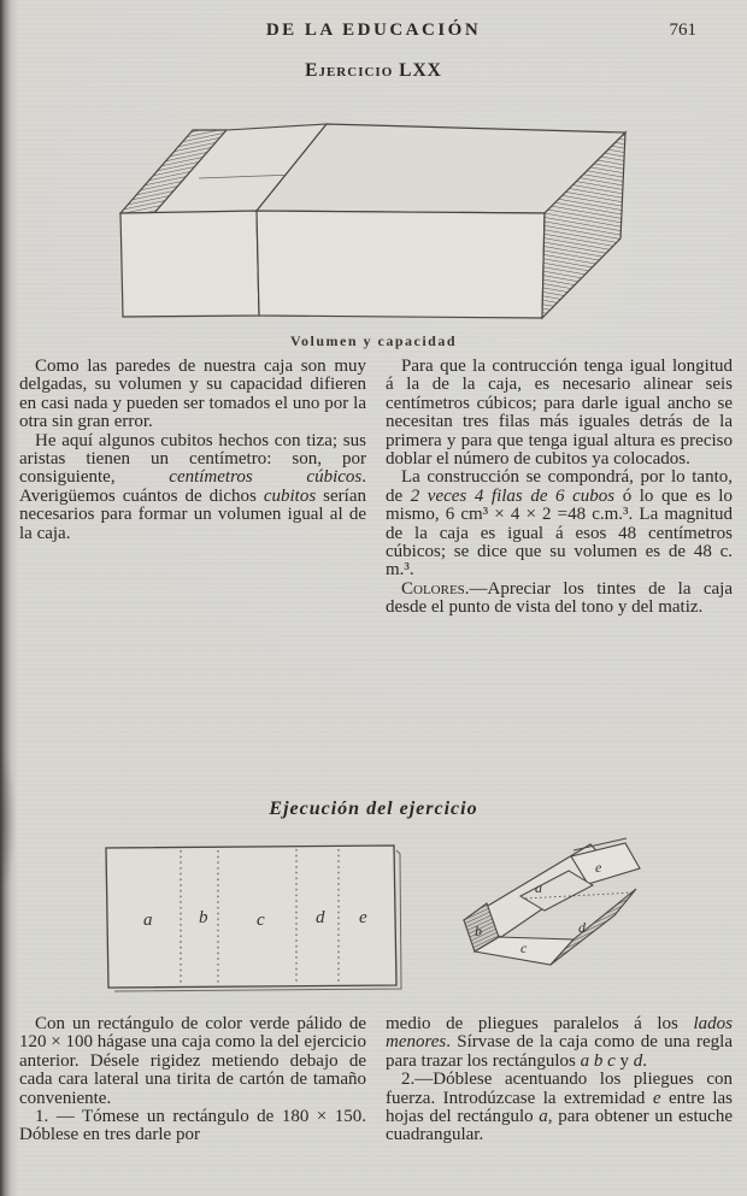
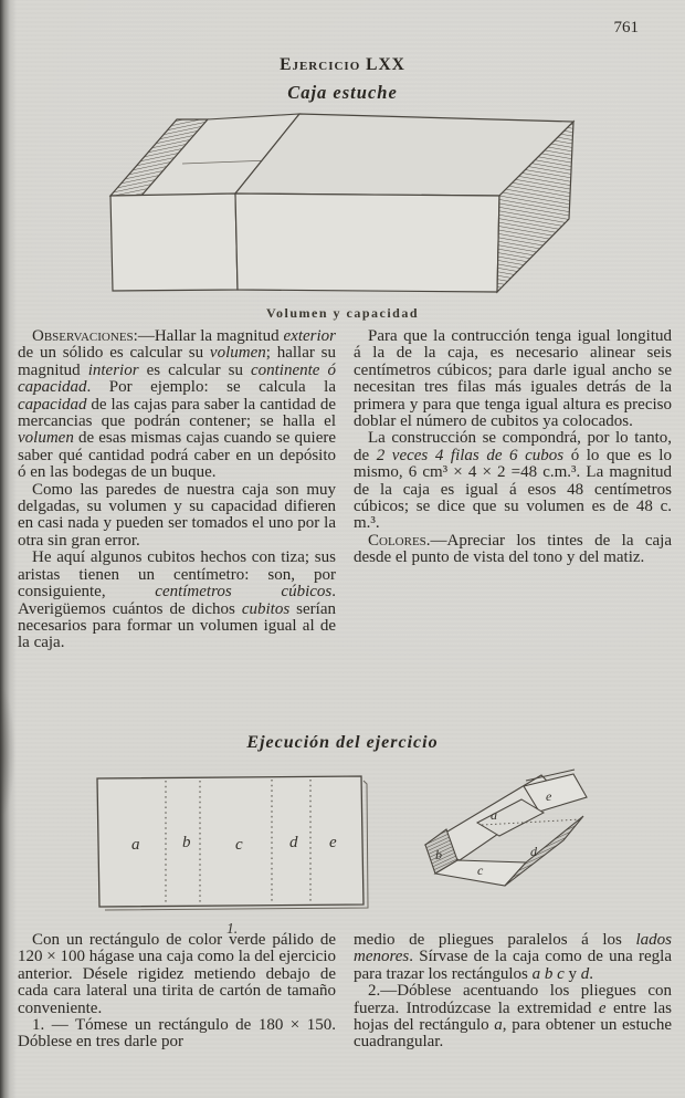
- DE LA EDUCACIÓN
  761
  Ejercicio LXX
+ Caja estuche
  Volumen y capacidad
+ Observaciones:—Hallar la magnitud exterior de un sólido es calcular su volumen; hallar su magnitud interior es calcular su continente ó capacidad. Por ejemplo: se calcula la capacidad de las cajas para saber la cantidad de mercancias que podrán contener; se halla el volumen de esas mismas cajas cuando se quiere saber qué cantidad podrá caber en un depósito ó en las bodegas de un buque.
  Como las paredes de nuestra caja son muy delgadas, su volumen y su capacidad difieren en casi nada y pueden ser tomados el uno por la otra sin gran error.
  He aquí algunos cubitos hechos con tiza; sus aristas tienen un centímetro: son, por consiguiente, centímetros cúbicos. Averigüemos cuántos de dichos cubitos serían necesarios para formar un volumen igual al de la caja.
  Para que la contrucción tenga igual longitud á la de la caja, es necesario alinear seis centímetros cúbicos; para darle igual ancho se necesitan tres filas más iguales detrás de la primera y para que tenga igual altura es preciso doblar el número de cubitos ya colocados.
  La construcción se compondrá, por lo tanto, de 2 veces 4 filas de 6 cubos ó lo que es lo mismo, 6 cm³ × 4 × 2 =48 c.m.³. La magnitud de la caja es igual á esos 48 centímetros cúbicos; se dice que su volumen es de 48 c. m.³.
  Colores.—Apreciar los tintes de la caja desde el punto de vista del tono y del matiz.
  Ejecución del ejercicio
  a
  b
  c
  d
  e
+ 1.
  a
  e
  b
  c
  d
  Con un rectángulo de color verde pálido de 120 × 100 hágase una caja como la del ejercicio anterior. Désele rigidez metiendo debajo de cada cara lateral una tirita de cartón de tamaño conveniente.
  1. — Tómese un rectángulo de 180 × 150. Dóblese en tres darle por
  medio de pliegues paralelos á los lados menores. Sírvase de la caja como de una regla para trazar los rectángulos a b c y d.
  2.—Dóblese acentuando los pliegues con fuerza. Introdúzcase la extremidad e entre las hojas del rectángulo a, para obtener un estuche cuadrangular.
